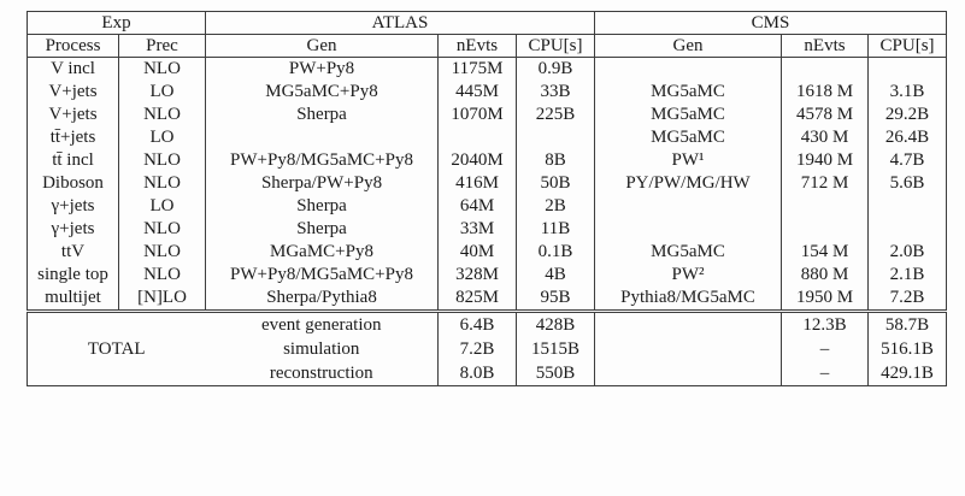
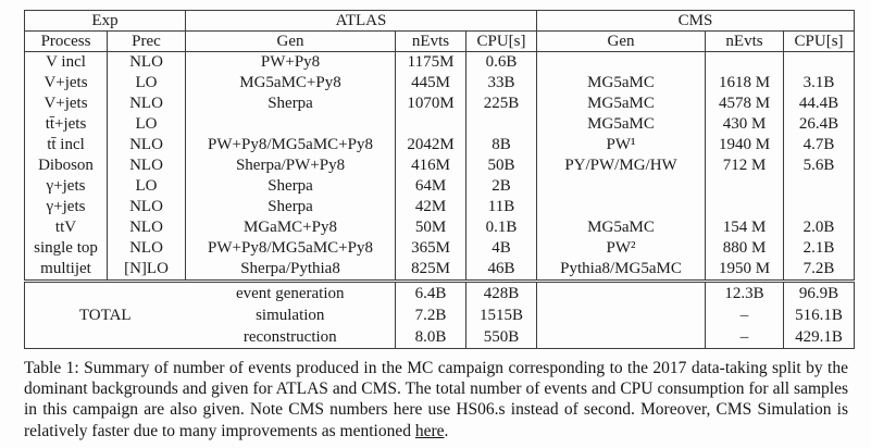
  Exp	ATLAS	CMS
  Process	Prec	Gen	nEvts	CPU[s]	Gen	nEvts	CPU[s]
- V incl	NLO	PW+Py8	1175M	0.9B
+ V incl	NLO	PW+Py8	1175M	0.6B
  V+jets	LO	MG5aMC+Py8	445M	33B	MG5aMC	1618 M	3.1B
- V+jets	NLO	Sherpa	1070M	225B	MG5aMC	4578 M	29.2B
+ V+jets	NLO	Sherpa	1070M	225B	MG5aMC	4578 M	44.4B
  tt̄+jets	LO				MG5aMC	430 M	26.4B
- tt̄ incl	NLO	PW+Py8/MG5aMC+Py8	2040M	8B	PW¹	1940 M	4.7B
+ tt̄ incl	NLO	PW+Py8/MG5aMC+Py8	2042M	8B	PW¹	1940 M	4.7B
  Diboson	NLO	Sherpa/PW+Py8	416M	50B	PY/PW/MG/HW	712 M	5.6B
  γ+jets	LO	Sherpa	64M	2B
- γ+jets	NLO	Sherpa	33M	11B
+ γ+jets	NLO	Sherpa	42M	11B
- ttV	NLO	MGaMC+Py8	40M	0.1B	MG5aMC	154 M	2.0B
+ ttV	NLO	MGaMC+Py8	50M	0.1B	MG5aMC	154 M	2.0B
- single top	NLO	PW+Py8/MG5aMC+Py8	328M	4B	PW²	880 M	2.1B
+ single top	NLO	PW+Py8/MG5aMC+Py8	365M	4B	PW²	880 M	2.1B
- multijet	[N]LO	Sherpa/Pythia8	825M	95B	Pythia8/MG5aMC	1950 M	7.2B
+ multijet	[N]LO	Sherpa/Pythia8	825M	46B	Pythia8/MG5aMC	1950 M	7.2B
- TOTAL	event generation	6.4B	428B		12.3B	58.7B
+ TOTAL	event generation	6.4B	428B		12.3B	96.9B
  simulation	7.2B	1515B		–	516.1B
  reconstruction	8.0B	550B		–	429.1B
+ Table 1: Summary of number of events produced in the MC campaign corresponding to the 2017 data-taking split by the dominant backgrounds and given for ATLAS and CMS. The total number of events and CPU consumption for all samples in this campaign are also given. Note CMS numbers here use HS06.s instead of second. Moreover, CMS Simulation is relatively faster due to many improvements as mentioned here.
